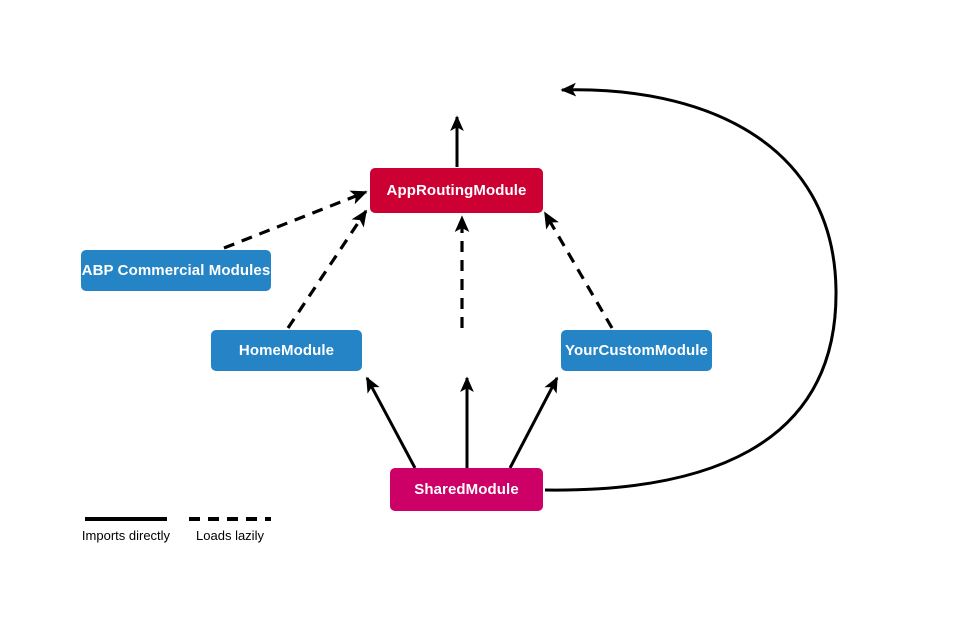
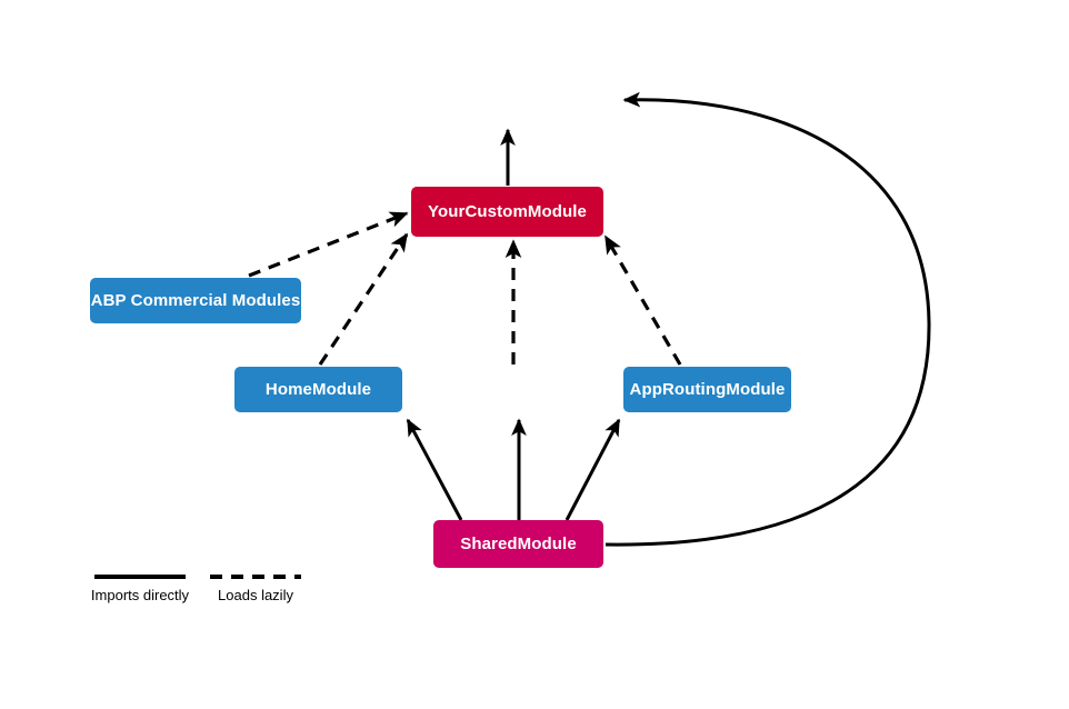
- AppRoutingModule
+ YourCustomModule
  ABP Commercial Modules
  HomeModule
- YourCustomModule
+ AppRoutingModule
  SharedModule
  Imports directly
  Loads lazily
